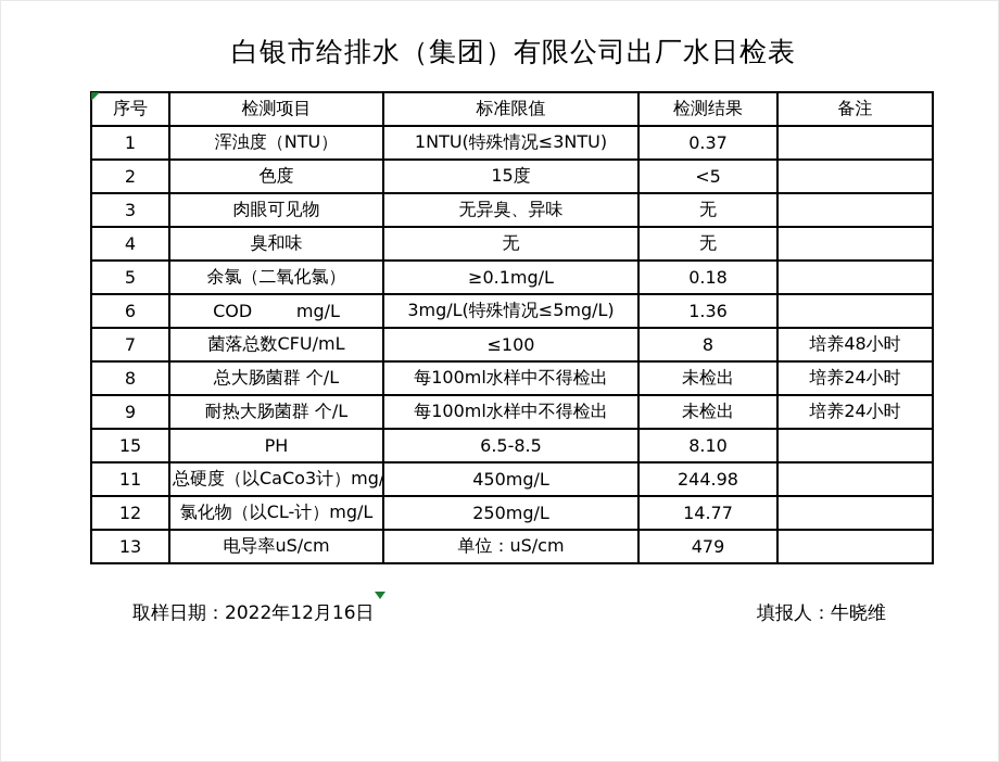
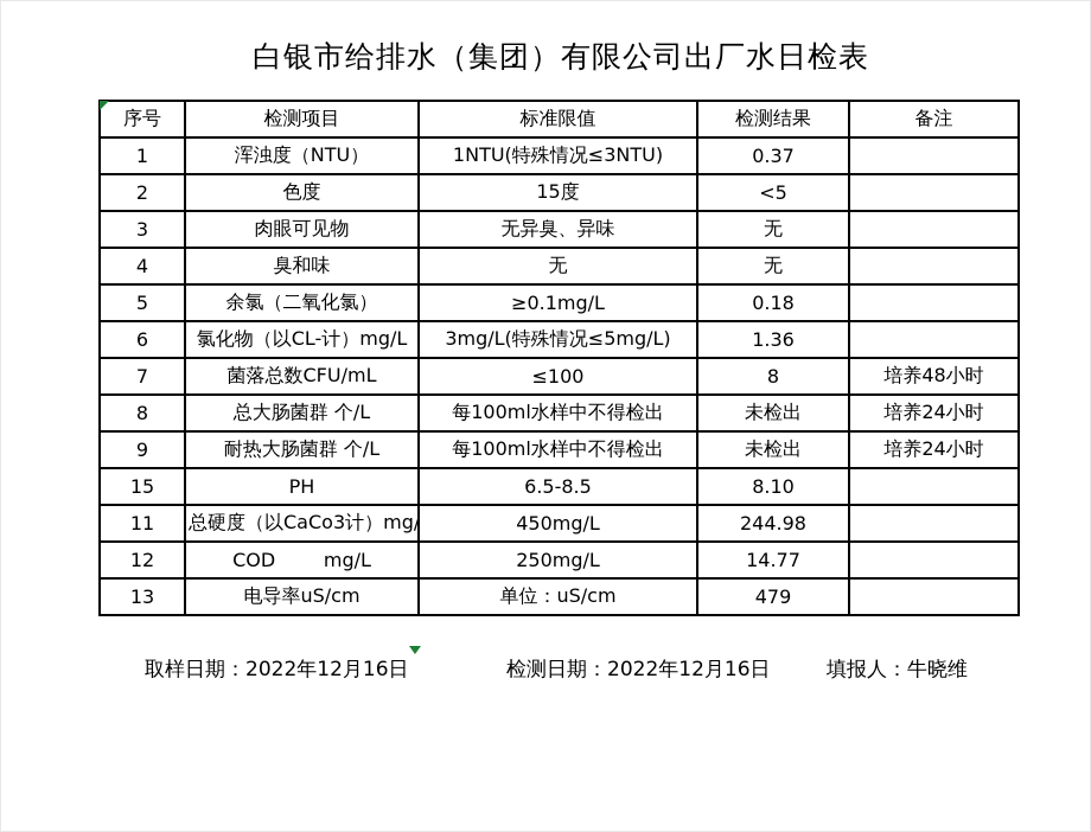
  白银市给排水（集团）有限公司出厂水日检表
  序号	检测项目	标准限值	检测结果	备注
  1	浑浊度（NTU）	1NTU(特殊情况≤3NTU)	0.37
  2	色度	15度	<5
  3	肉眼可见物	无异臭、异味	无
  4	臭和味	无	无
  5	余氯（二氧化氯）	≥0.1mg/L	0.18
- 6	COD mg/L	3mg/L(特殊情况≤5mg/L)	1.36
+ 6	氯化物（以CL-计）mg/L	3mg/L(特殊情况≤5mg/L)	1.36
  7	菌落总数CFU/mL	≤100	8	培养48小时
  8	总大肠菌群 个/L	每100ml水样中不得检出	未检出	培养24小时
  9	耐热大肠菌群 个/L	每100ml水样中不得检出	未检出	培养24小时
  15	PH	6.5-8.5	8.10
  11	总硬度（以CaCo3计）mg/	450mg/L	244.98
- 12	氯化物（以CL-计）mg/L	250mg/L	14.77
+ 12	COD mg/L	250mg/L	14.77
  13	电导率uS/cm	单位：uS/cm	479
  取样日期：2022年12月16日
+ 检测日期：2022年12月16日
  填报人：牛晓维
